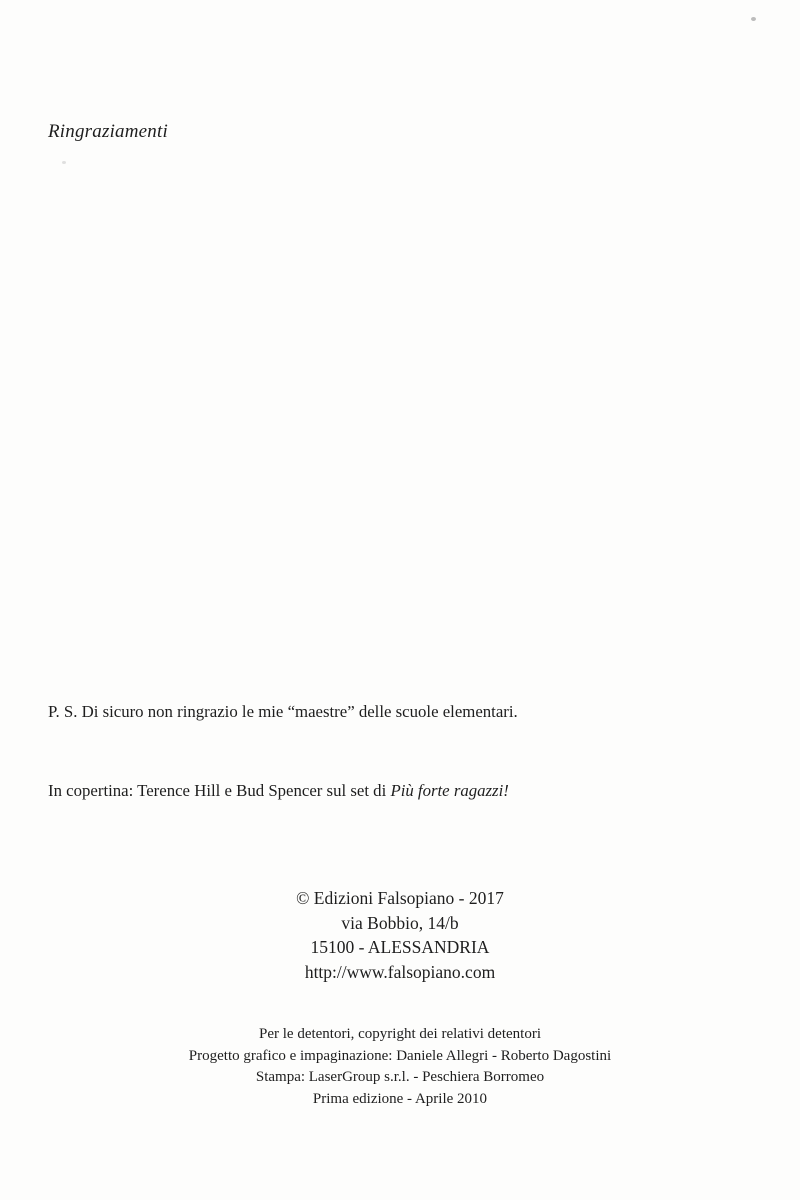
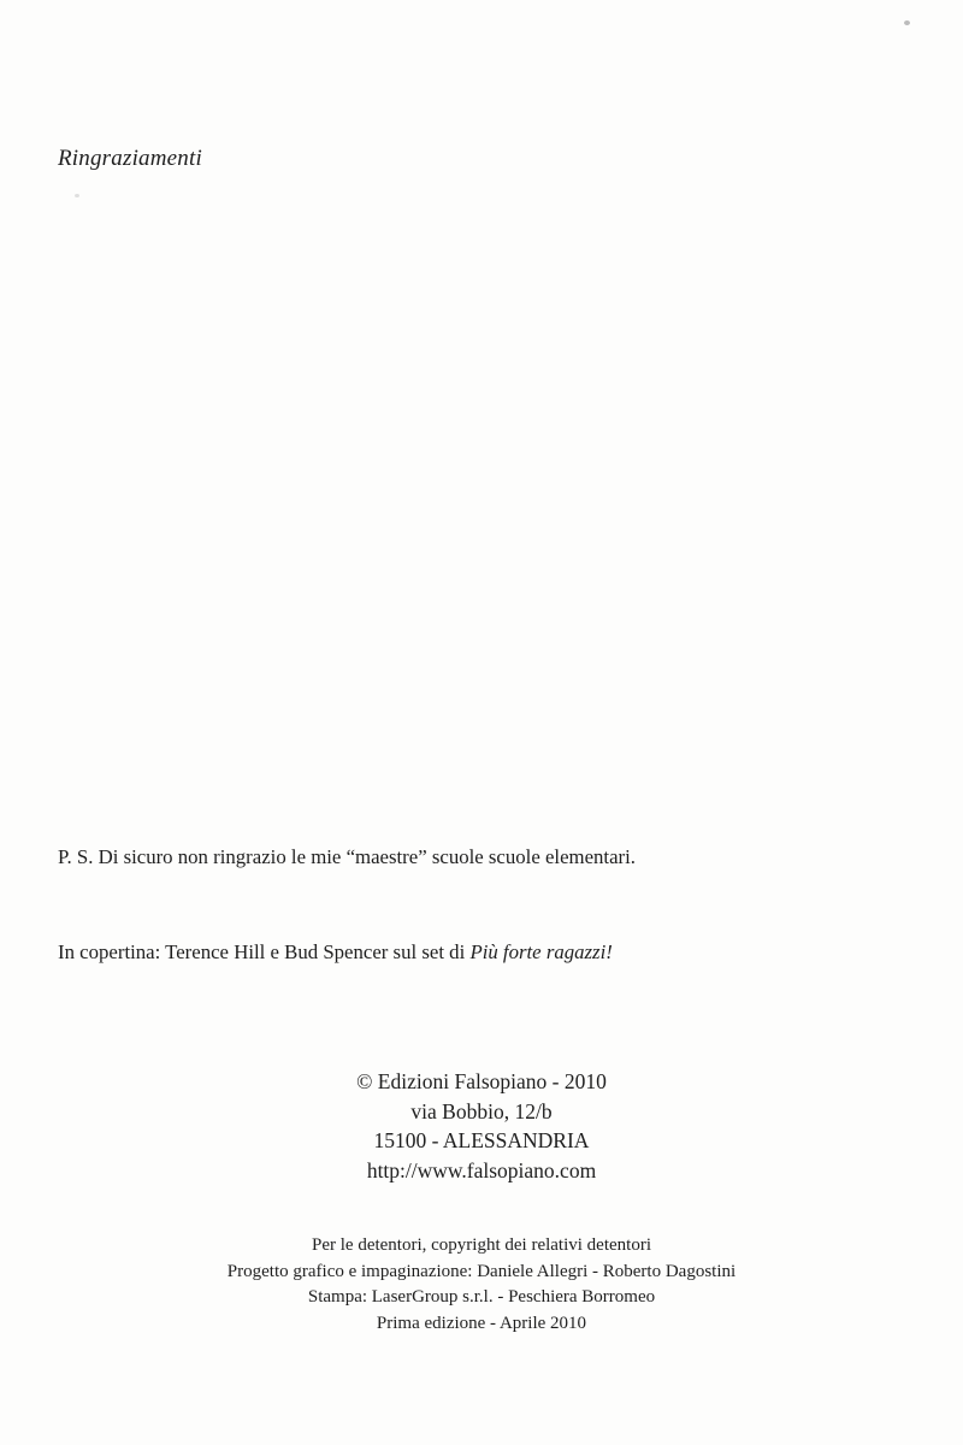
  Ringraziamenti
- P. S. Di sicuro non ringrazio le mie “maestre” delle scuole elementari.
+ P. S. Di sicuro non ringrazio le mie “maestre” scuole scuole elementari.
  In copertina: Terence Hill e Bud Spencer sul set di Più forte ragazzi!
- © Edizioni Falsopiano - 2017
+ © Edizioni Falsopiano - 2010
- via Bobbio, 14/b
+ via Bobbio, 12/b
  15100 - ALESSANDRIA
  http://www.falsopiano.com
  Per le detentori, copyright dei relativi detentori
  Progetto grafico e impaginazione: Daniele Allegri - Roberto Dagostini
  Stampa: LaserGroup s.r.l. - Peschiera Borromeo
  Prima edizione - Aprile 2010
